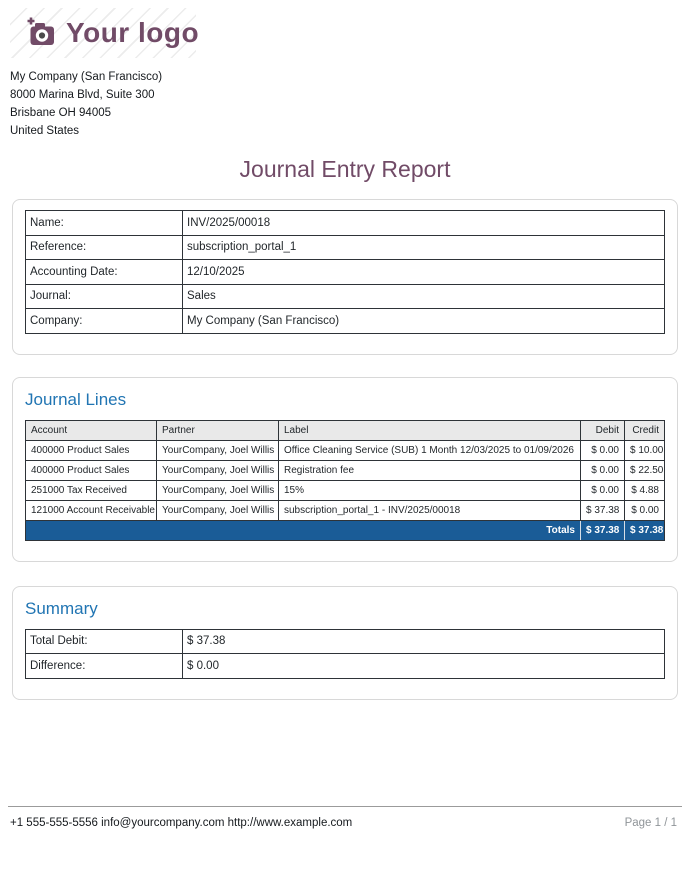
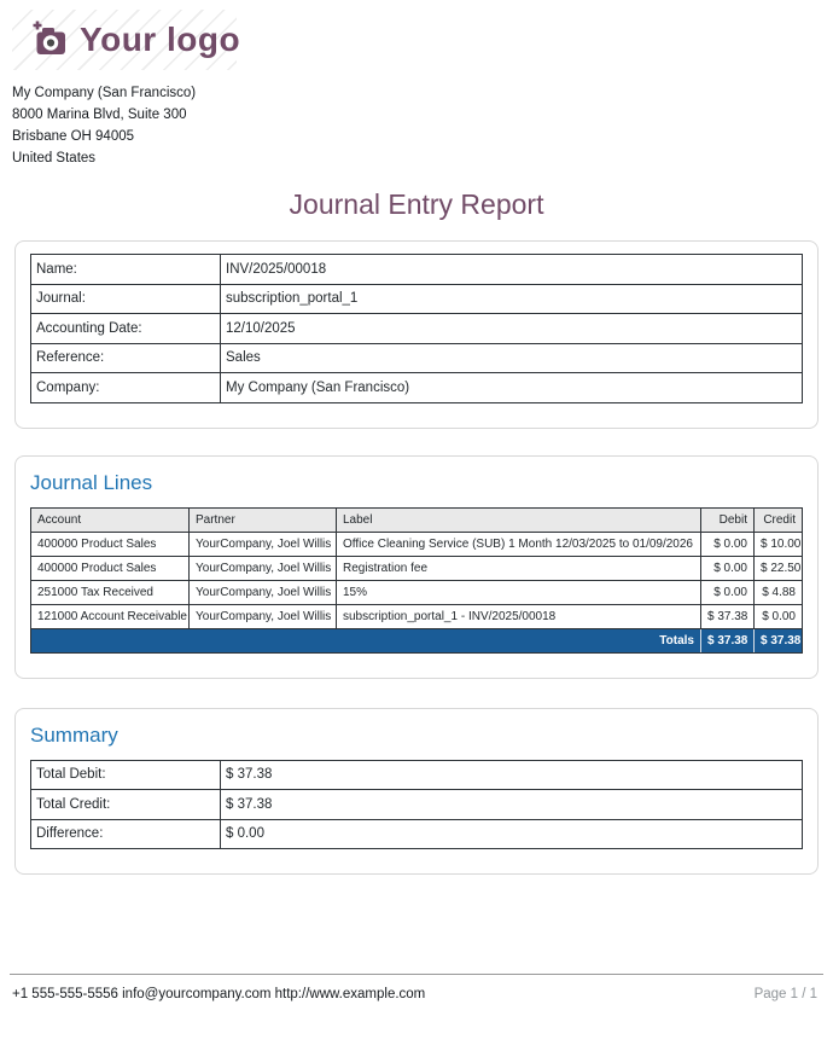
  Your logo
  My Company (San Francisco)
  8000 Marina Blvd, Suite 300
  Brisbane OH 94005
  United States
  Journal Entry Report
  Name:	INV/2025/00018
- Reference:	subscription_portal_1
+ Journal:	subscription_portal_1
  Accounting Date:	12/10/2025
- Journal:	Sales
+ Reference:	Sales
  Company:	My Company (San Francisco)
  Journal Lines
  Account	Partner	Label	Debit	Credit
  400000 Product Sales	YourCompany, Joel Willis	Office Cleaning Service (SUB) 1 Month 12/03/2025 to 01/09/2026	$ 0.00	$ 10.00
  400000 Product Sales	YourCompany, Joel Willis	Registration fee	$ 0.00	$ 22.50
  251000 Tax Received	YourCompany, Joel Willis	15%	$ 0.00	$ 4.88
  121000 Account Receivable	YourCompany, Joel Willis	subscription_portal_1 - INV/2025/00018	$ 37.38	$ 0.00
  Totals	$ 37.38	$ 37.38
  Summary
  Total Debit:	$ 37.38
+ Total Credit:	$ 37.38
  Difference:	$ 0.00
  +1 555-555-5556 info@yourcompany.com http://www.example.com
  Page 1 / 1
